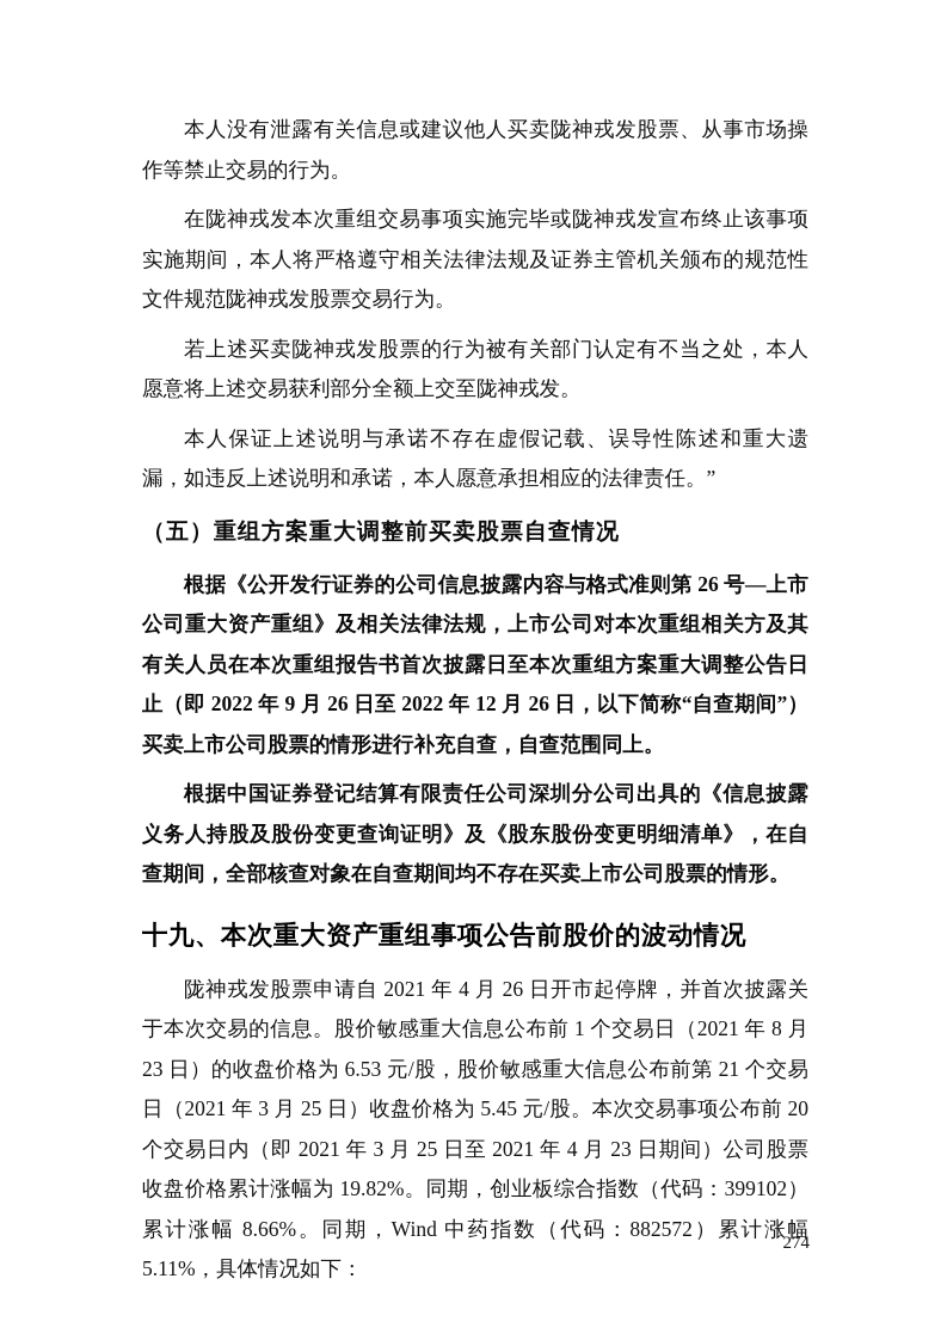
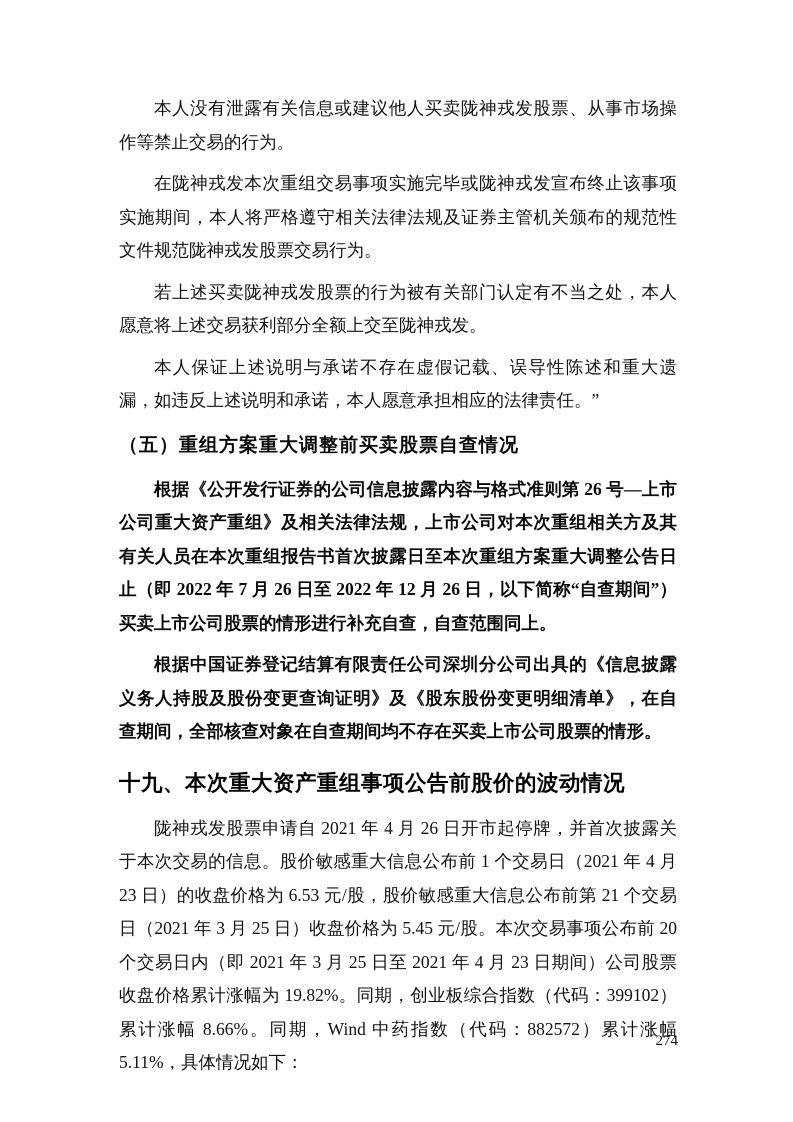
  本人没有泄露有关信息或建议他人买卖陇神戎发股票、从事市场操作等禁止交易的行为。
  在陇神戎发本次重组交易事项实施完毕或陇神戎发宣布终止该事项实施期间，本人将严格遵守相关法律法规及证券主管机关颁布的规范性文件规范陇神戎发股票交易行为。
  若上述买卖陇神戎发股票的行为被有关部门认定有不当之处，本人愿意将上述交易获利部分全额上交至陇神戎发。
  本人保证上述说明与承诺不存在虚假记载、误导性陈述和重大遗漏，如违反上述说明和承诺，本人愿意承担相应的法律责任。”
  （五）重组方案重大调整前买卖股票自查情况
- 根据《公开发行证券的公司信息披露内容与格式准则第 26 号—上市公司重大资产重组》及相关法律法规，上市公司对本次重组相关方及其有关人员在本次重组报告书首次披露日至本次重组方案重大调整公告日止（即 2022 年 9 月 26 日至 2022 年 12 月 26 日，以下简称“自查期间”）买卖上市公司股票的情形进行补充自查，自查范围同上。
+ 根据《公开发行证券的公司信息披露内容与格式准则第 26 号—上市公司重大资产重组》及相关法律法规，上市公司对本次重组相关方及其有关人员在本次重组报告书首次披露日至本次重组方案重大调整公告日止（即 2022 年 7 月 26 日至 2022 年 12 月 26 日，以下简称“自查期间”）买卖上市公司股票的情形进行补充自查，自查范围同上。
  根据中国证券登记结算有限责任公司深圳分公司出具的《信息披露义务人持股及股份变更查询证明》及《股东股份变更明细清单》，在自查期间，全部核查对象在自查期间均不存在买卖上市公司股票的情形。
  十九、本次重大资产重组事项公告前股价的波动情况
- 陇神戎发股票申请自 2021 年 4 月 26 日开市起停牌，并首次披露关于本次交易的信息。股价敏感重大信息公布前 1 个交易日（2021 年 8 月 23 日）的收盘价格为 6.53 元/股，股价敏感重大信息公布前第 21 个交易日（2021 年 3 月 25 日）收盘价格为 5.45 元/股。本次交易事项公布前 20 个交易日内（即 2021 年 3 月 25 日至 2021 年 4 月 23 日期间）公司股票收盘价格累计涨幅为 19.82%。同期，创业板综合指数（代码：399102）累计涨幅 8.66%。同期，Wind 中药指数（代码：882572）累计涨幅 5.11%，具体情况如下：
+ 陇神戎发股票申请自 2021 年 4 月 26 日开市起停牌，并首次披露关于本次交易的信息。股价敏感重大信息公布前 1 个交易日（2021 年 4 月 23 日）的收盘价格为 6.53 元/股，股价敏感重大信息公布前第 21 个交易日（2021 年 3 月 25 日）收盘价格为 5.45 元/股。本次交易事项公布前 20 个交易日内（即 2021 年 3 月 25 日至 2021 年 4 月 23 日期间）公司股票收盘价格累计涨幅为 19.82%。同期，创业板综合指数（代码：399102）累计涨幅 8.66%。同期，Wind 中药指数（代码：882572）累计涨幅 5.11%，具体情况如下：
  274
